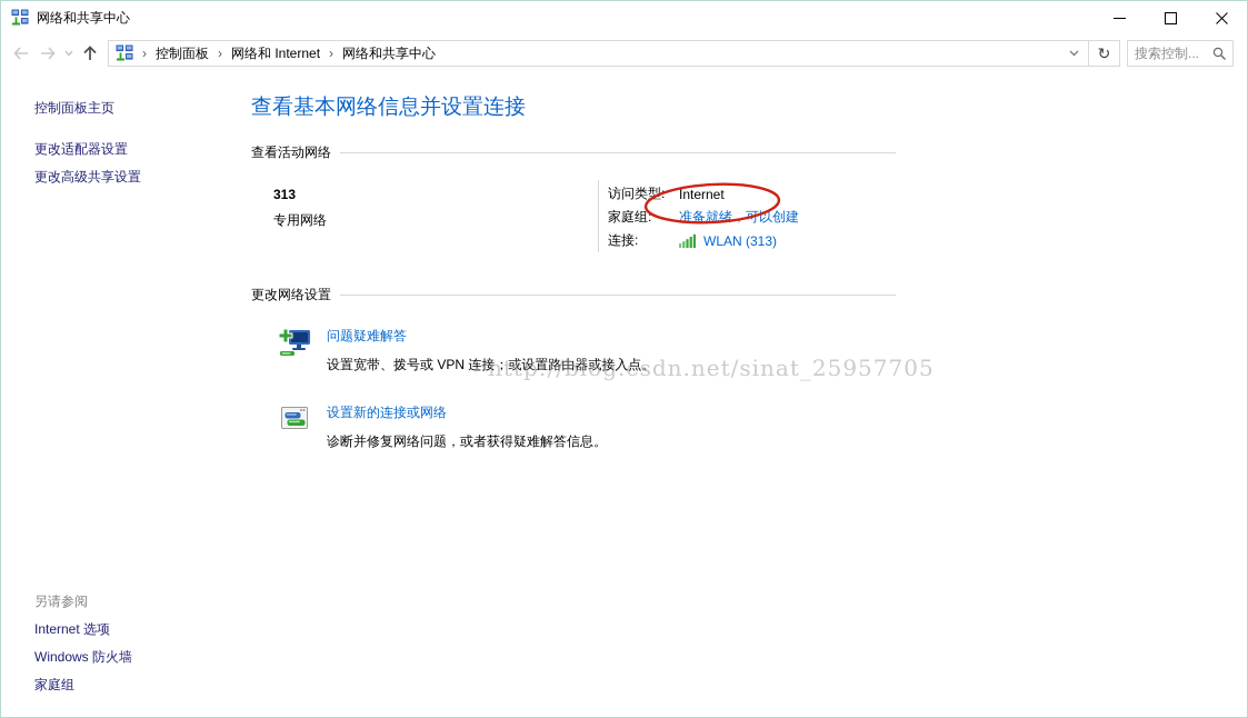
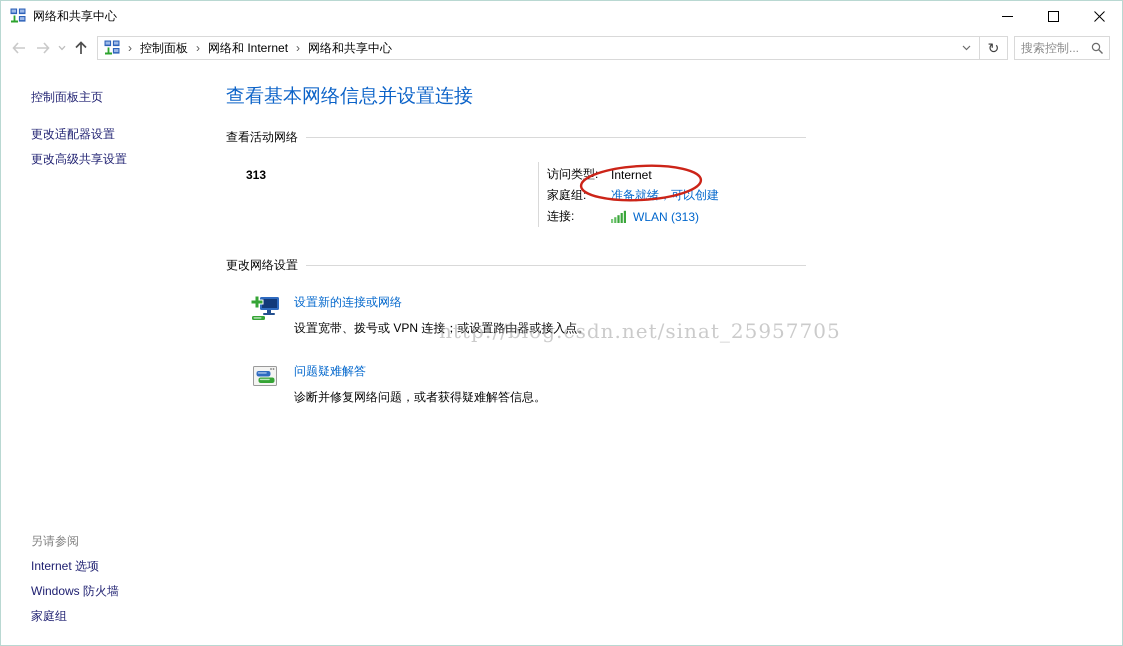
  网络和共享中心
  ›
  控制面板
  ›
  网络和 Internet
  ›
  网络和共享中心
  ↻
  搜索控制...
  控制面板主页
  更改适配器设置
  更改高级共享设置
  另请参阅
  Internet 选项
  Windows 防火墙
  家庭组
  查看基本网络信息并设置连接
  查看活动网络
  313
- 专用网络
  访问类型
  Internet
  家庭组:
  准备就绪，以创建
  连接:
  WLAN (313)
  更改网络设置
- 问题疑难解答
+ 设置新的连接或网络
  设置宽带、拨号或 VPN 连接；或设置路由器或接入点。
- 设置新的连接或网络
+ 问题疑难解答
  诊断并修复网络问题，或者获得疑难解答信息。
  http://blog.csdn.net/sinat_25957705
